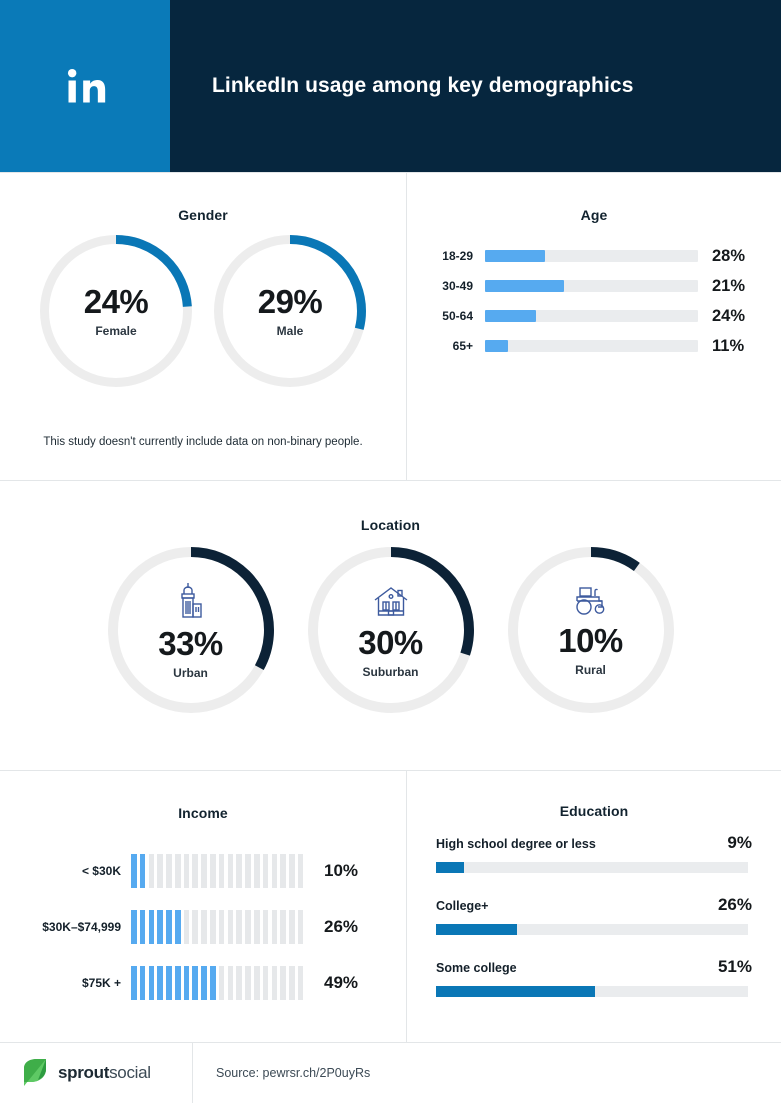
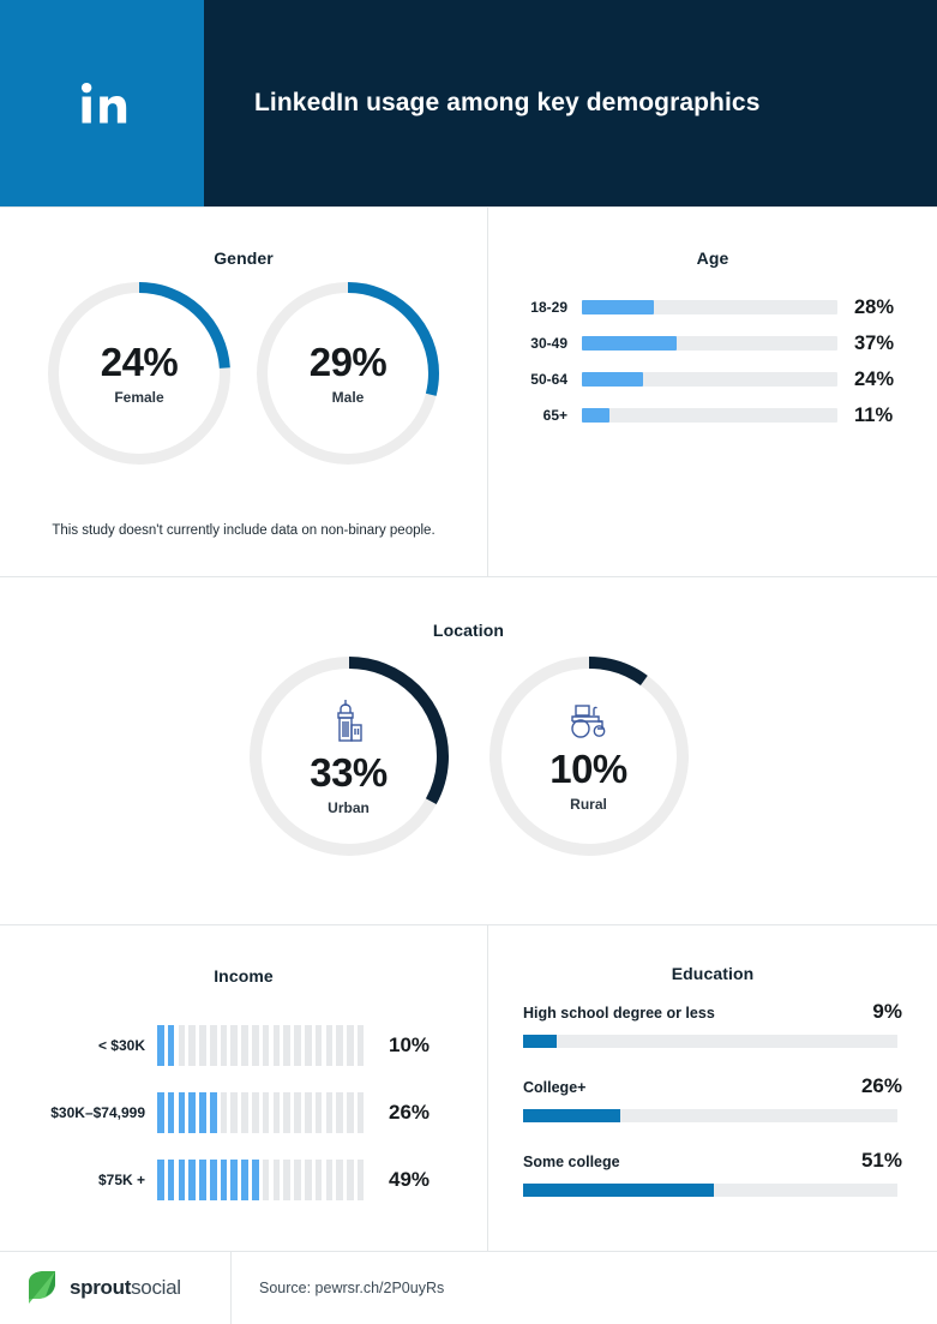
  LinkedIn usage among key demographics
  Gender
  24%
  Female
  29%
  Male
  This study doesn't currently include data on non-binary people.
  Age
  18-29
  28%
  30-49
- 21%
+ 37%
  50-64
  24%
  65+
  11%
  Location
  33%
  Urban
- 30%
- Suburban
  10%
  Rural
  Income
  < $30K
  10%
  $30K–$74,999
  26%
  $75K +
  49%
  Education
  High school degree or less
  9%
  College+
  26%
  Some college
  51%
  sproutsocial
  Source: pewrsr.ch/2P0uyRs
